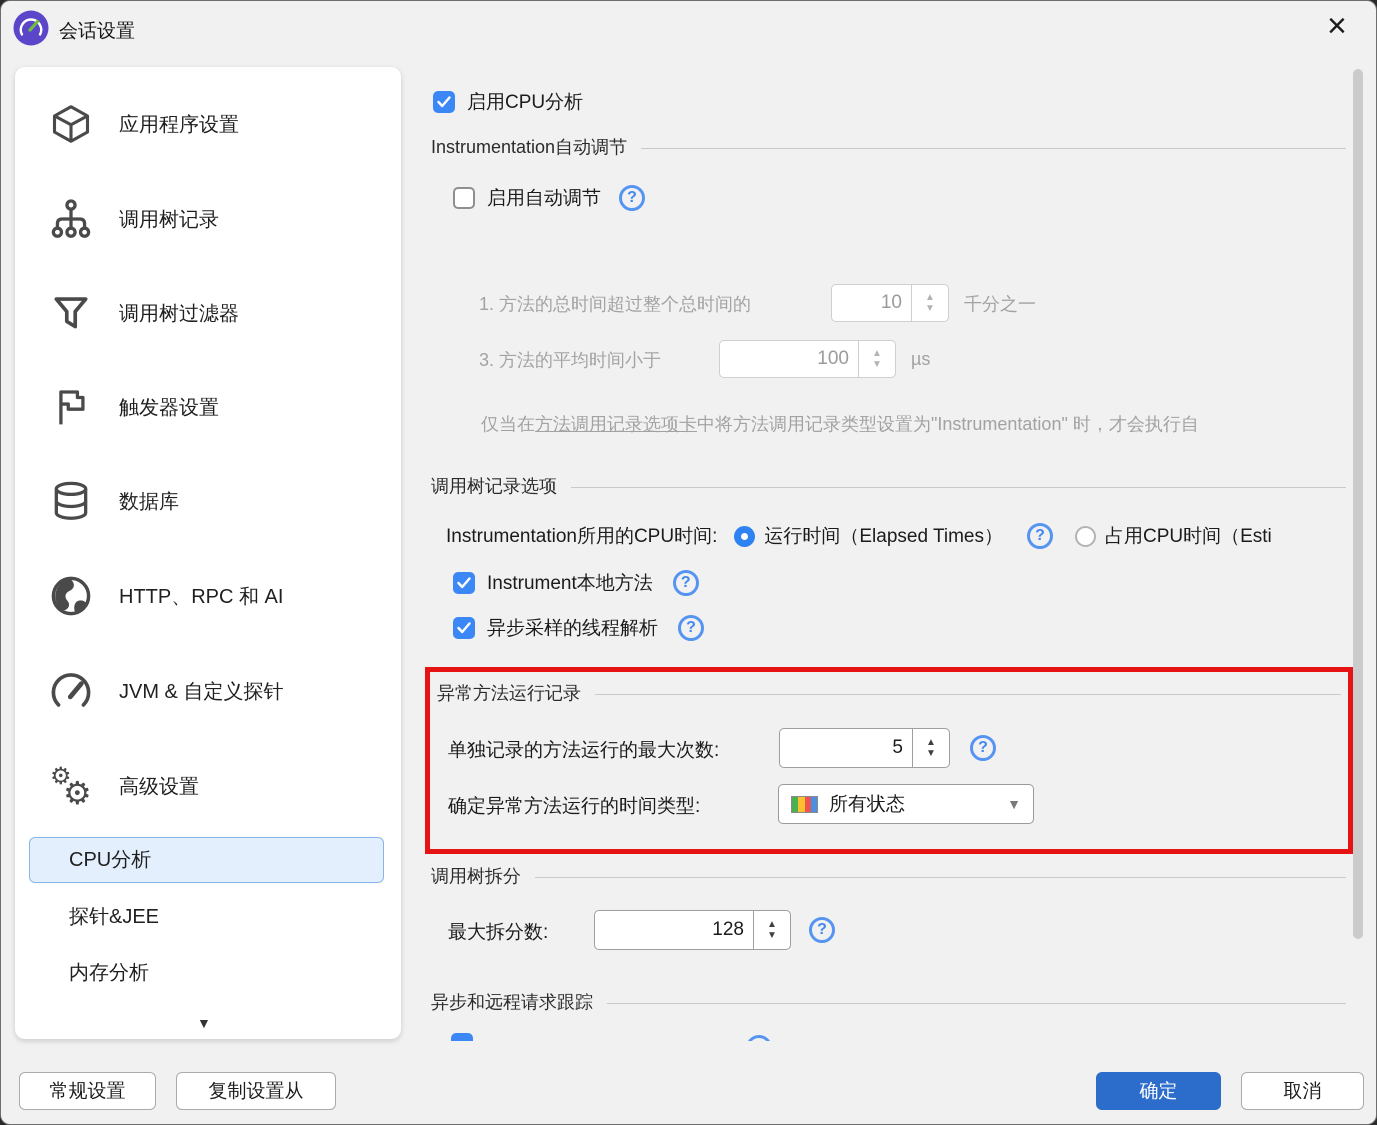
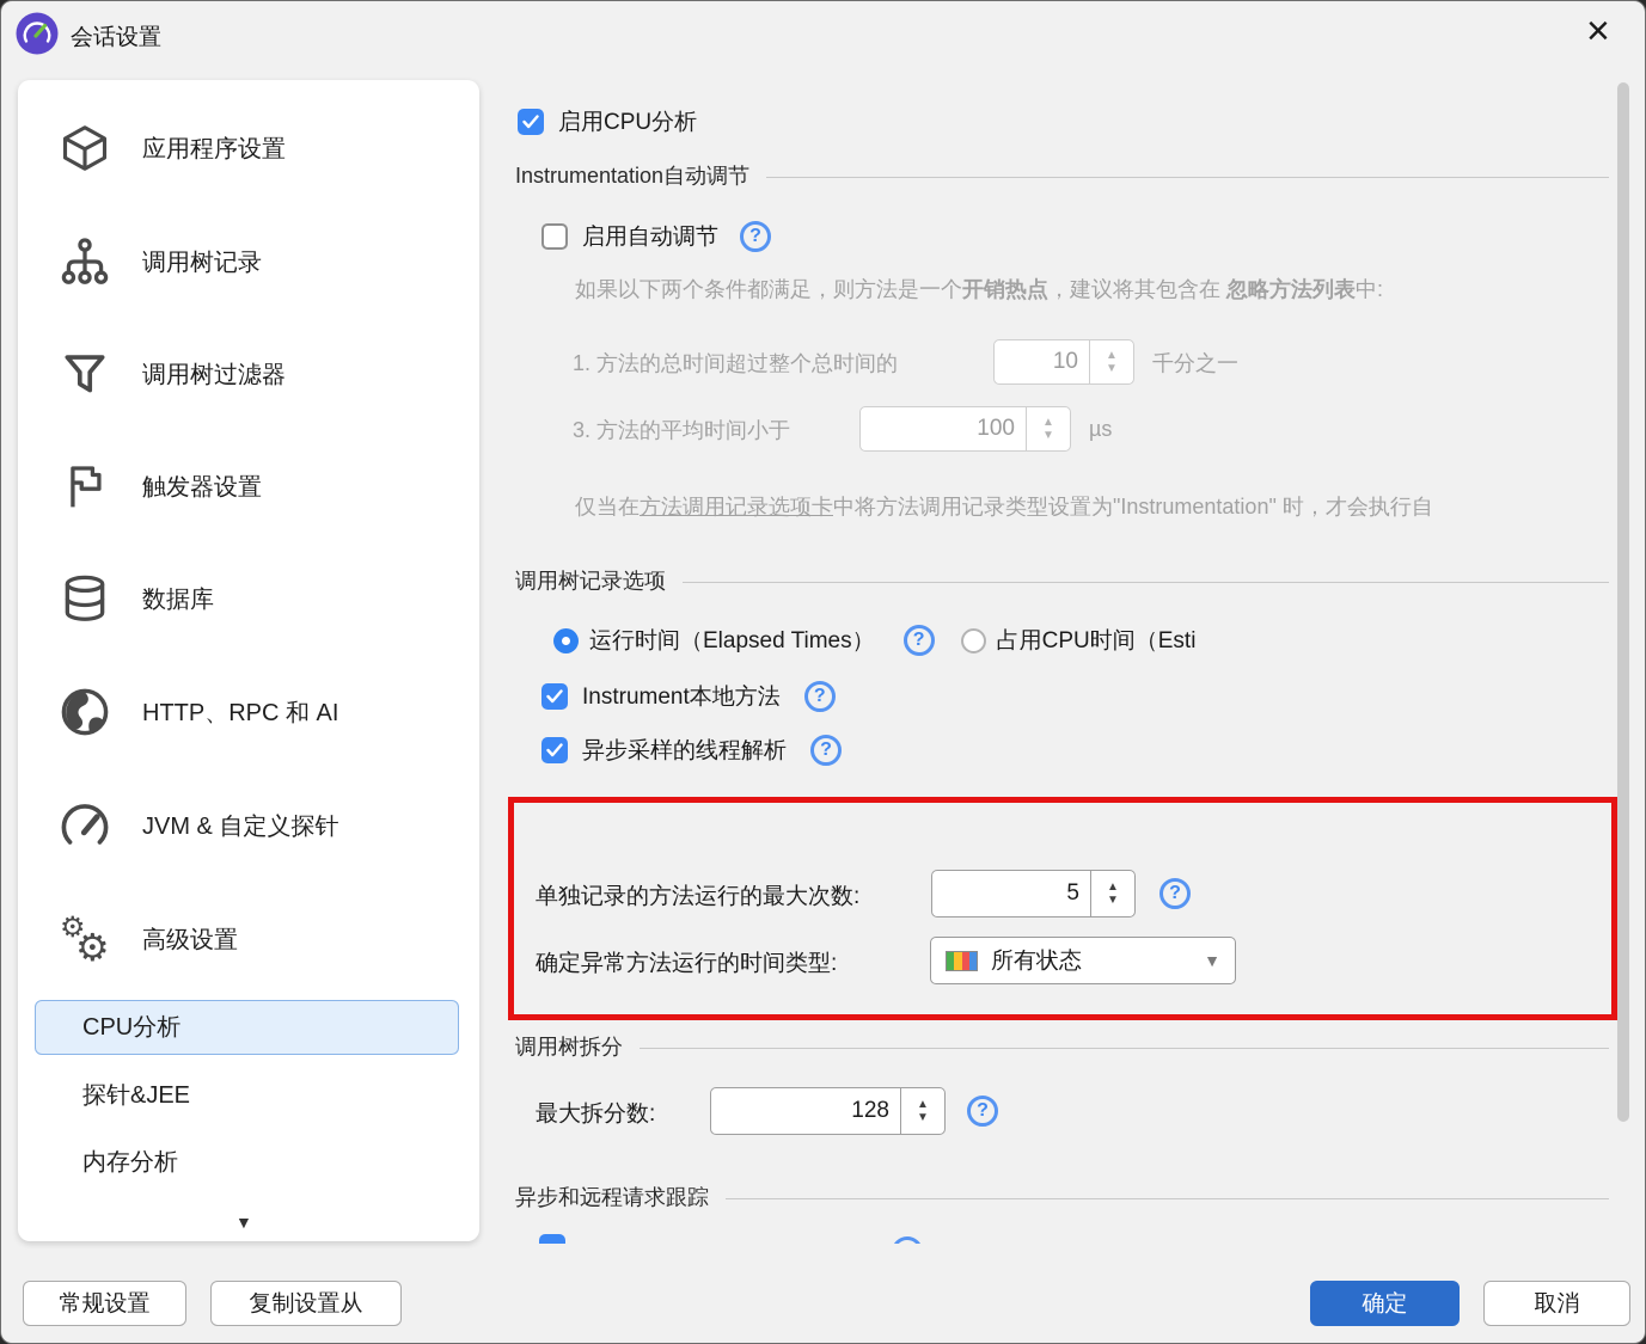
  会话设置
  ×
  应用程序设置
  调用树记录
  调用树过滤器
  触发器设置
  数据库
  HTTP、RPC 和 AI
  JVM & 自定义探针
  ⚙
  ⚙
  高级设置
  CPU分析
  探针&JEE
  内存分析
  ▼
  启用CPU分析
  Instrumentation自动调节
  启用自动调节
  ?
+ 如果以下两个条件都满足，则方法是一个开销热点，建议将其包含在 忽略方法列表中:
  1. 方法的总时间超过整个总时间的
  10
  ▲
  ▼
  千分之一
  3. 方法的平均时间小于
  100
  ▲
  ▼
  µs
  仅当在
  方法调用记录选项卡
  中将方法调用记录类型设置为"Instrumentation" 时，才会执行自
  调用树记录选项
- Instrumentation所用的CPU时间:
  运行时间（Elapsed Times）
  ?
  占用CPU时间（Esti
  Instrument本地方法
  ?
  异步采样的线程解析
  ?
- 异常方法运行记录
  单独记录的方法运行的最大次数:
  5
  ▲
  ▼
  ?
  确定异常方法运行的时间类型:
  所有状态
  ▼
  调用树拆分
  最大拆分数:
  128
  ▲
  ▼
  ?
  异步和远程请求跟踪
  常规设置
  复制设置从
  确定
  取消
